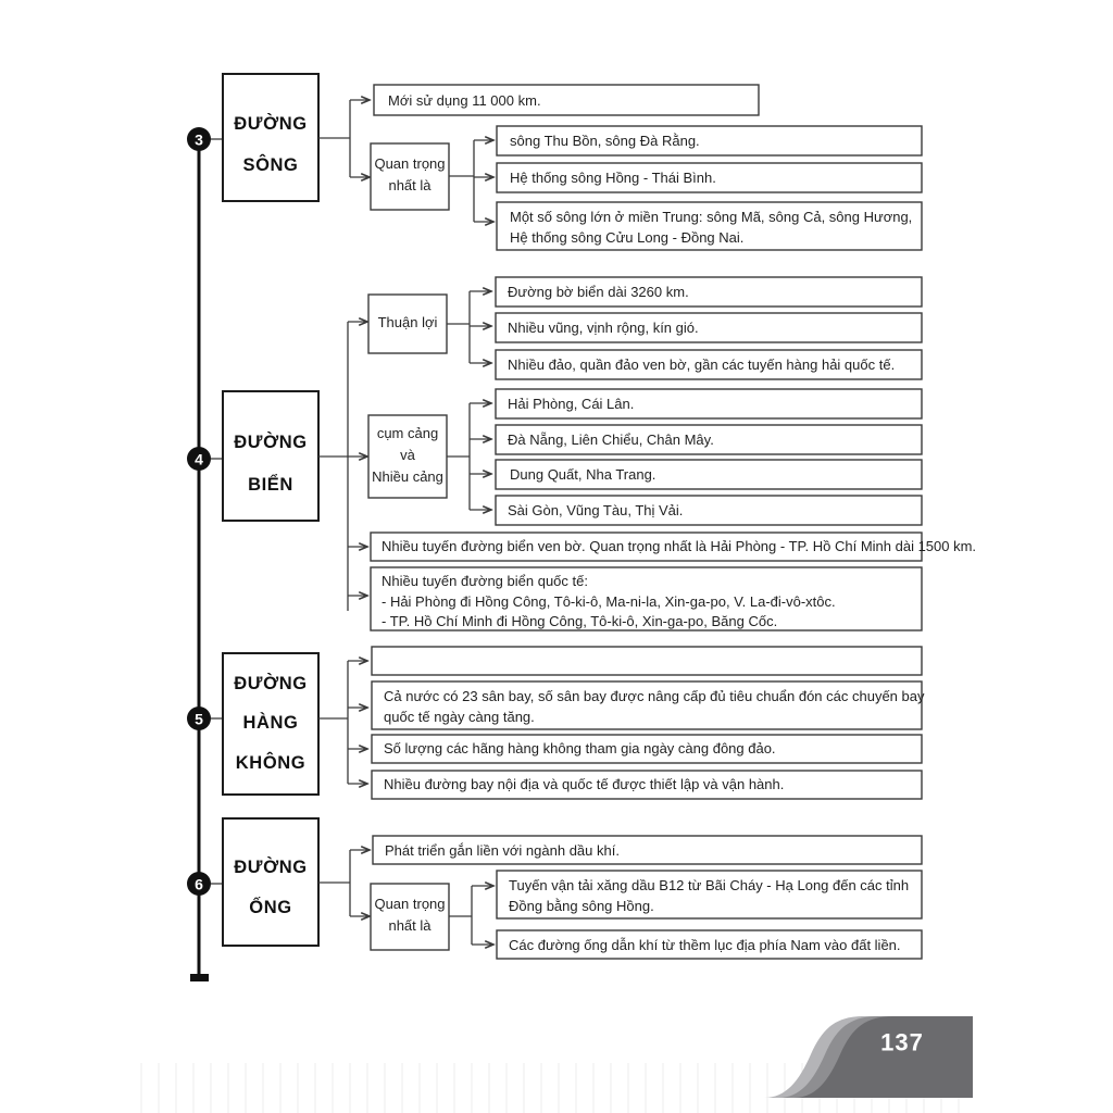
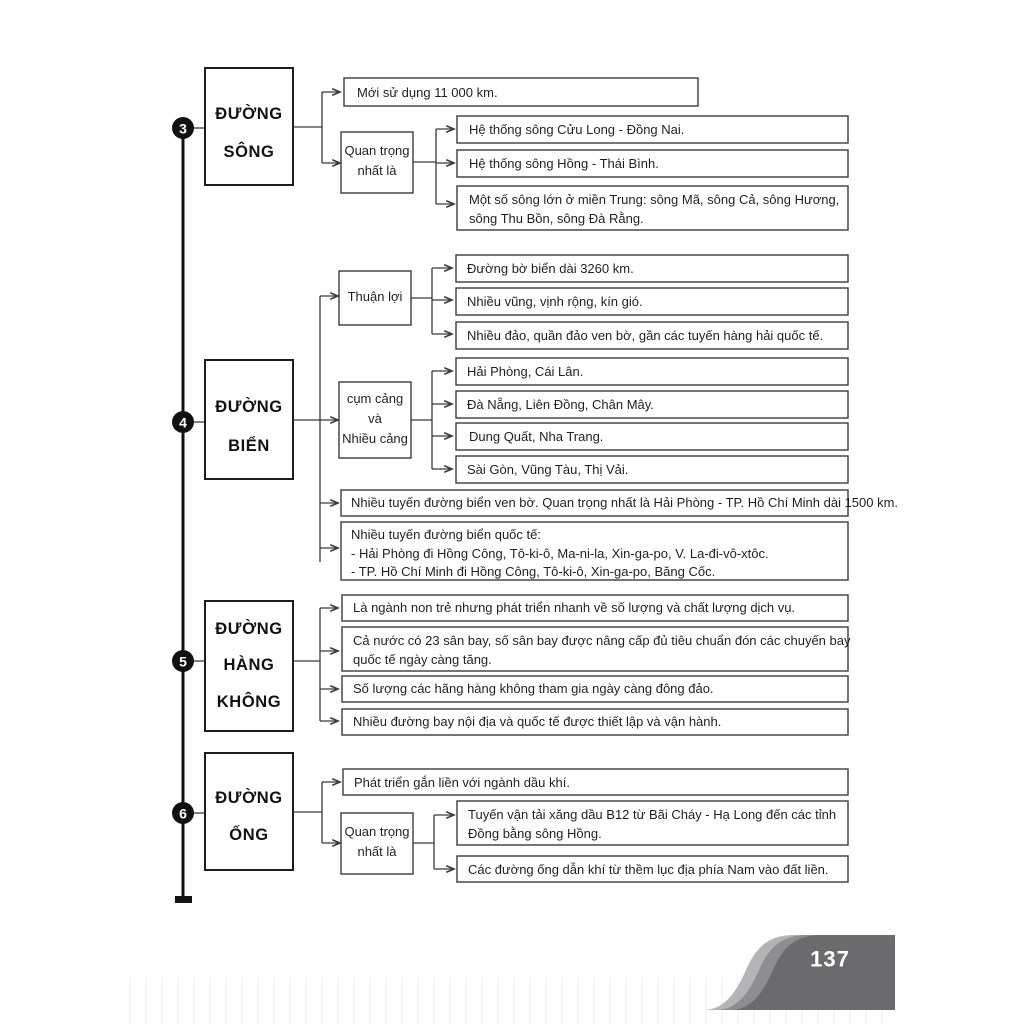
  3
  ĐƯỜNG
  SÔNG
  Mới sử dụng 11 000 km.
  Quan trọng
  nhất là
- sông Thu Bồn, sông Đà Rằng.
+ Hệ thống sông Cửu Long - Đồng Nai.
  Hệ thống sông Hồng - Thái Bình.
  Một số sông lớn ở miền Trung: sông Mã, sông Cả, sông Hương,
- Hệ thống sông Cửu Long - Đồng Nai.
+ sông Thu Bồn, sông Đà Rằng.
  4
  ĐƯỜNG
  BIỂN
  Thuận lợi
  Đường bờ biển dài 3260 km.
  Nhiều vũng, vịnh rộng, kín gió.
  Nhiều đảo, quần đảo ven bờ, gần các tuyến hàng hải quốc tế.
  cụm cảng
  và
  Nhiều cảng
  Hải Phòng, Cái Lân.
- Đà Nẵng, Liên Chiểu, Chân Mây.
+ Đà Nẵng, Liên Đồng, Chân Mây.
  Dung Quất, Nha Trang.
  Sài Gòn, Vũng Tàu, Thị Vải.
  Nhiều tuyến đường biển ven bờ. Quan trọng nhất là Hải Phòng - TP. Hồ Chí Minh dài 1500 km.
  Nhiều tuyến đường biển quốc tế:
  - Hải Phòng đi Hồng Công, Tô-ki-ô, Ma-ni-la, Xin-ga-po, V. La-đi-vô-xtôc.
  - TP. Hồ Chí Minh đi Hồng Công, Tô-ki-ô, Xin-ga-po, Băng Cốc.
  5
  ĐƯỜNG
  HÀNG
  KHÔNG
+ Là ngành non trẻ nhưng phát triển nhanh về số lượng và chất lượng dịch vụ.
  Cả nước có 23 sân bay, số sân bay được nâng cấp đủ tiêu chuẩn đón các chuyến bay
  quốc tế ngày càng tăng.
  Số lượng các hãng hàng không tham gia ngày càng đông đảo.
  Nhiều đường bay nội địa và quốc tế được thiết lập và vận hành.
  6
  ĐƯỜNG
  ỐNG
  Phát triển gắn liền với ngành dầu khí.
  Quan trọng
  nhất là
  Tuyến vận tải xăng dầu B12 từ Bãi Cháy - Hạ Long đến các tỉnh
  Đồng bằng sông Hồng.
  Các đường ống dẫn khí từ thềm lục địa phía Nam vào đất liền.
  137
